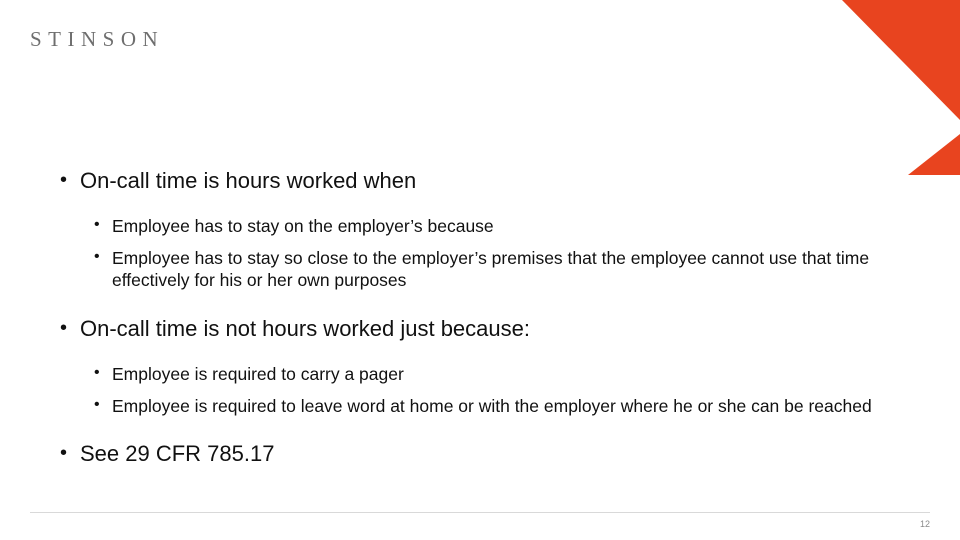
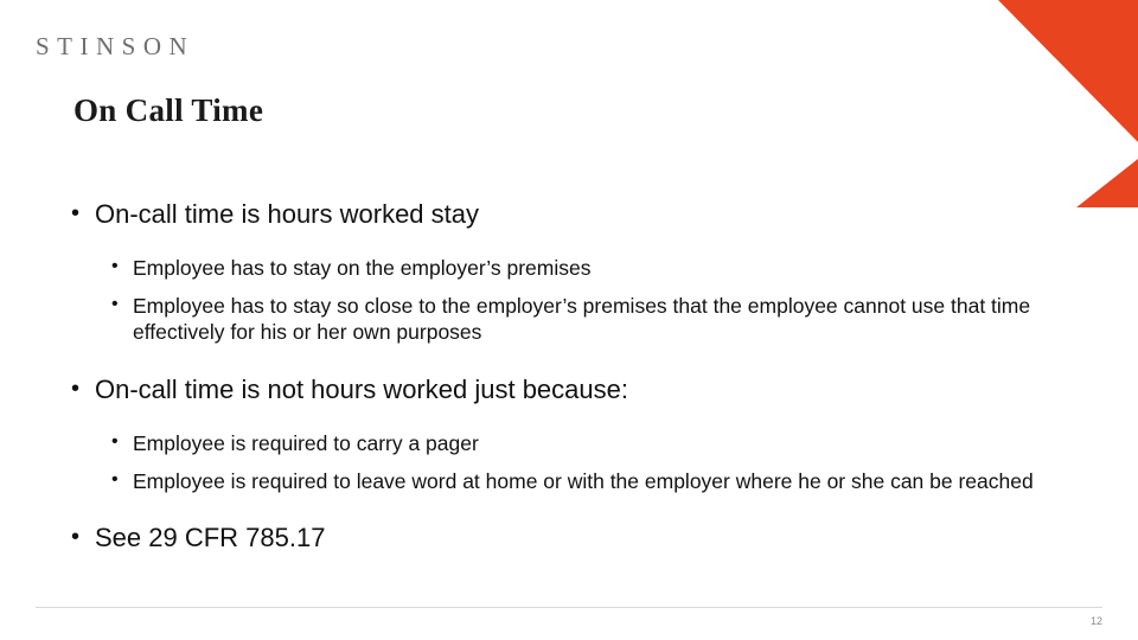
  STINSON
+ On Call Time
  •
- On-call time is hours worked when
+ On-call time is hours worked stay
  •
- Employee has to stay on the employer’s because
+ Employee has to stay on the employer’s premises
  •
  Employee has to stay so close to the employer’s premises that the employee cannot use that time effectively for his or her own purposes
  •
  On-call time is not hours worked just because:
  •
  Employee is required to carry a pager
  •
  Employee is required to leave word at home or with the employer where he or she can be reached
  •
  See 29 CFR 785.17
  12
